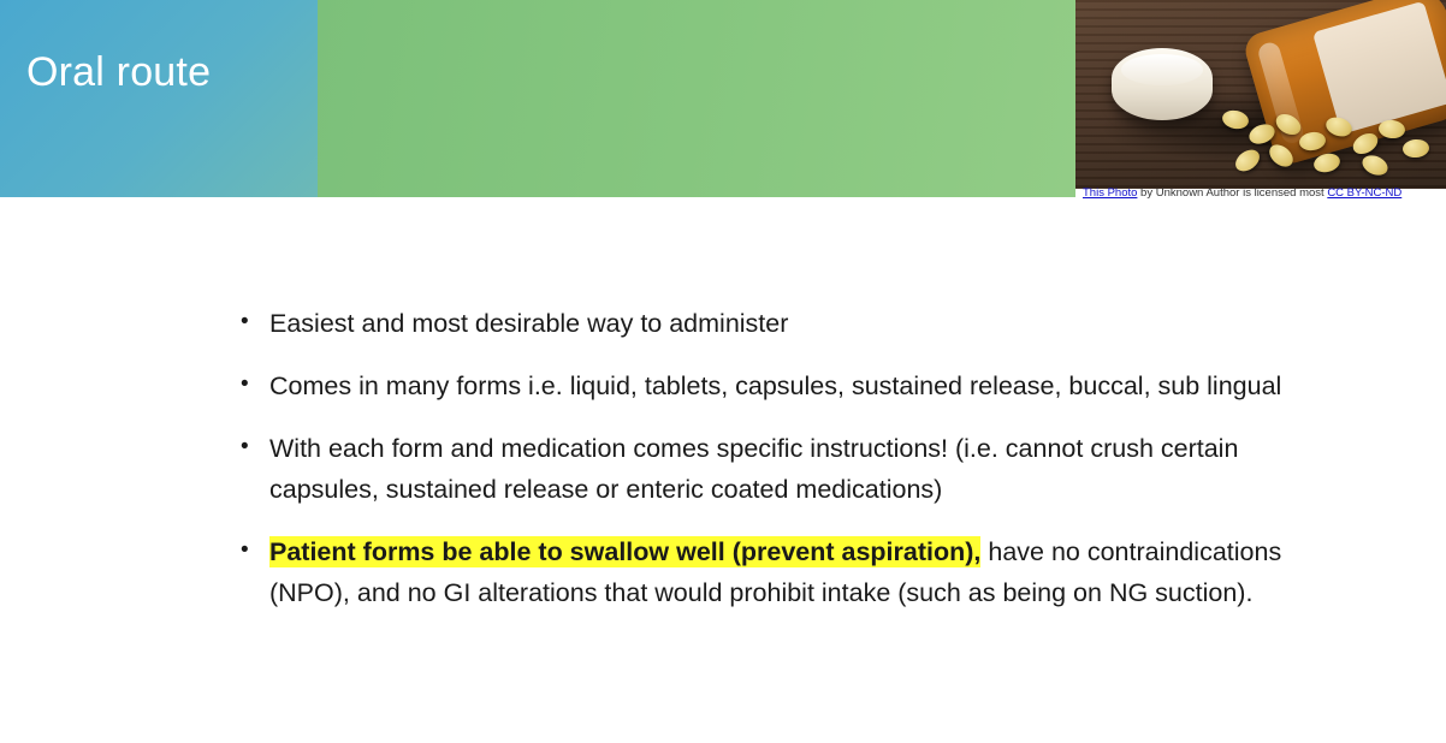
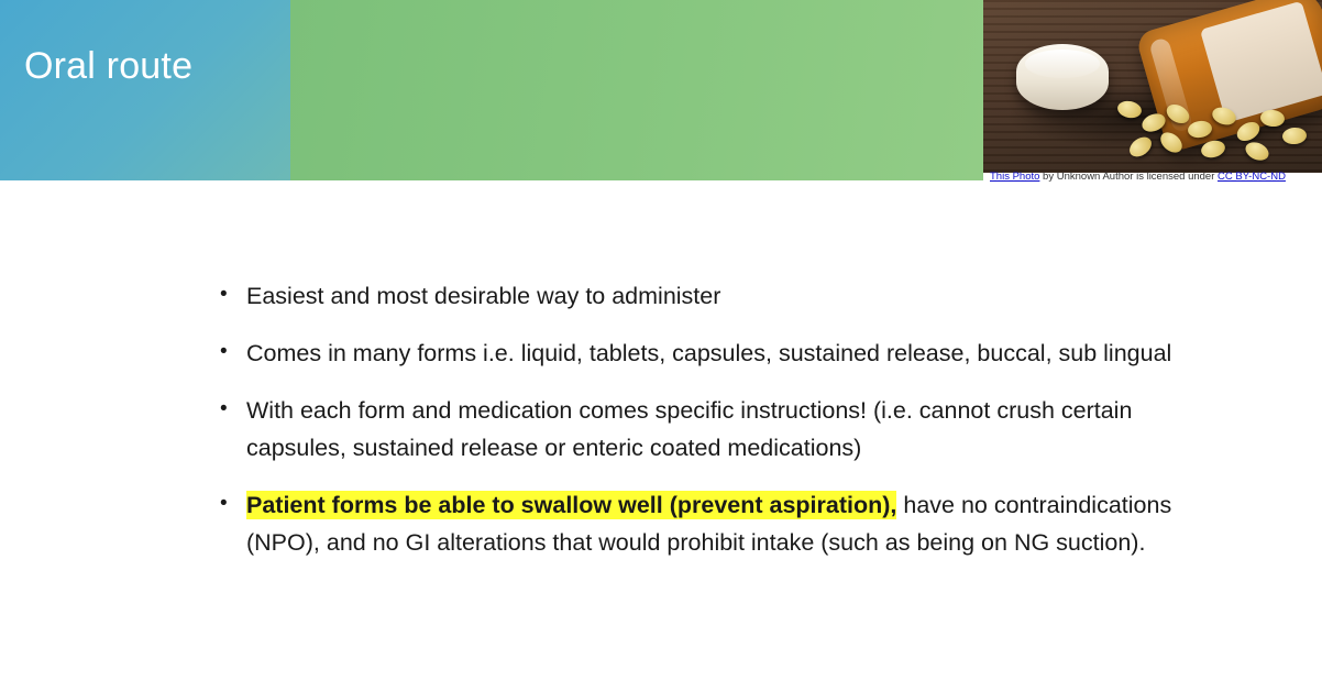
  Oral route
- This Photo by Unknown Author is licensed most CC BY-NC-ND
+ This Photo by Unknown Author is licensed under CC BY-NC-ND
  Easiest and most desirable way to administer
  Comes in many forms i.e. liquid, tablets, capsules, sustained release, buccal, sub lingual
  With each form and medication comes specific instructions! (i.e. cannot crush certain capsules, sustained release or enteric coated medications)
  Patient forms be able to swallow well (prevent aspiration), have no contraindications (NPO), and no GI alterations that would prohibit intake (such as being on NG suction).
